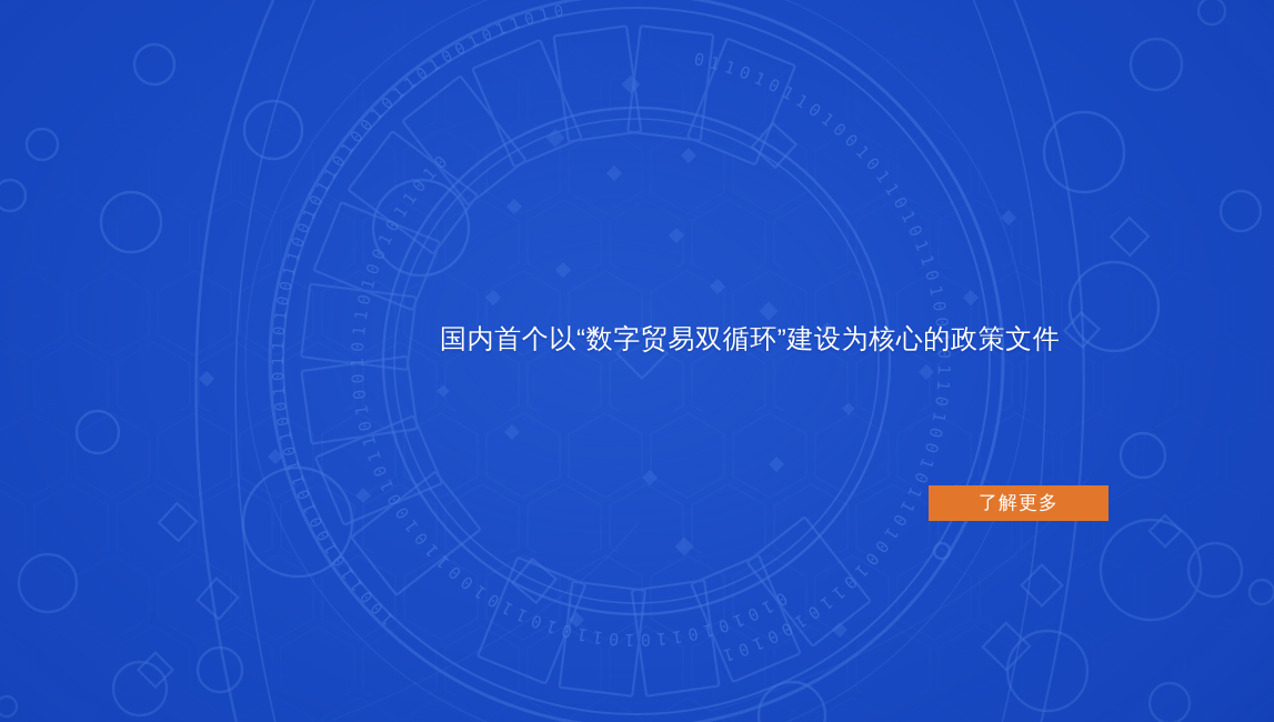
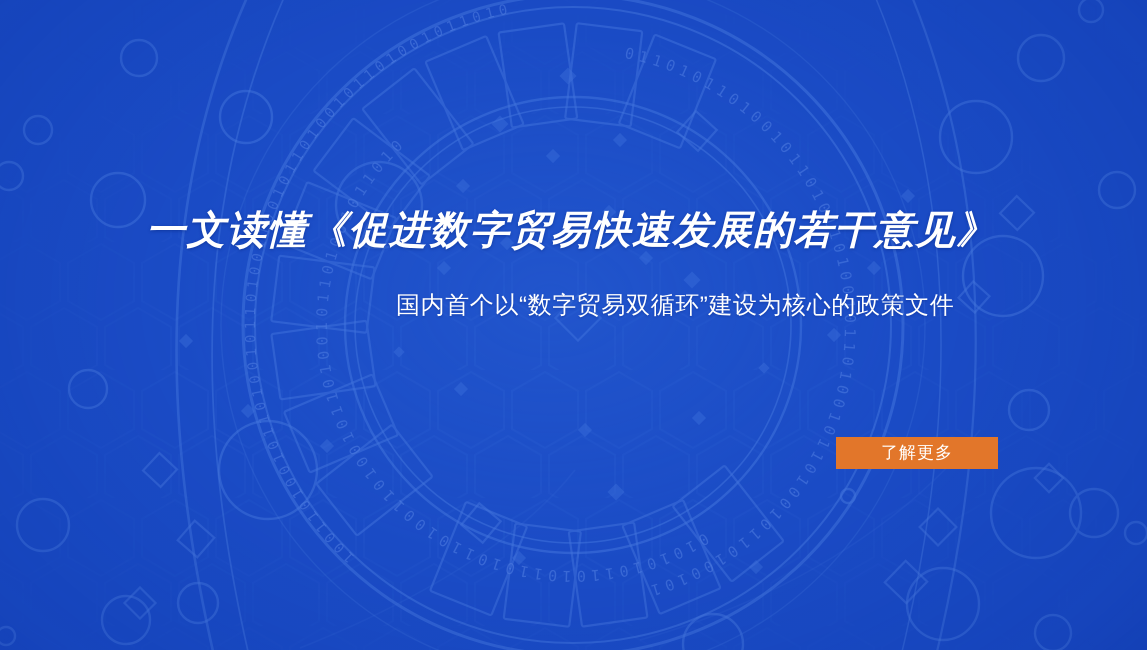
+ 一文读懂《促进数字贸易快速发展的若干意见》
  国内首个以“数字贸易双循环”建设为核心的政策文件
  了解更多
